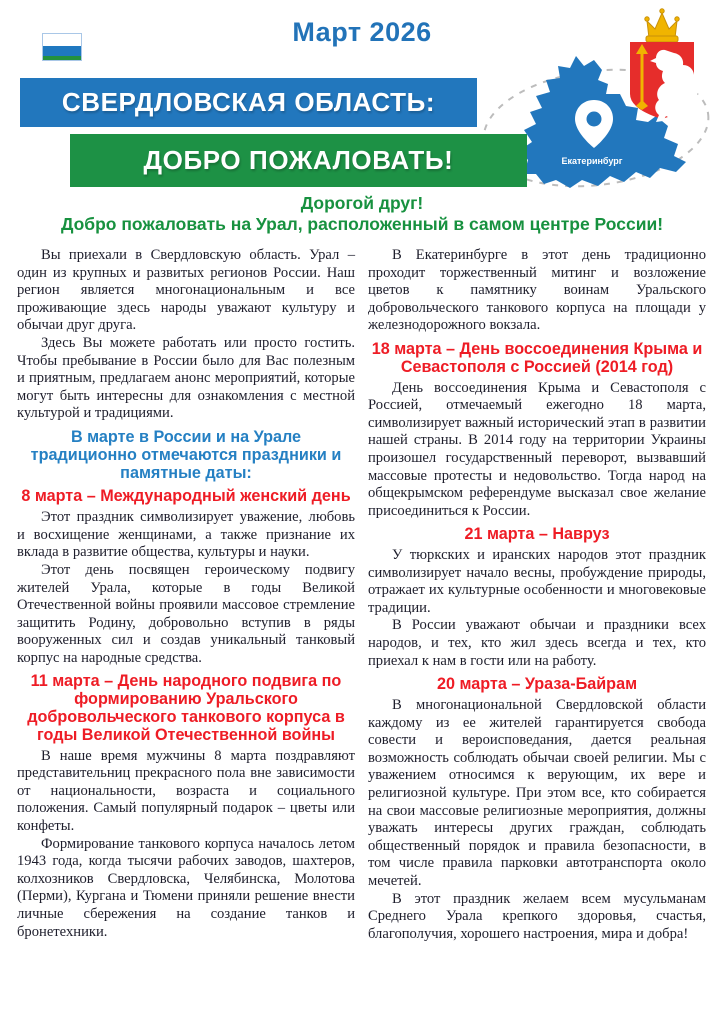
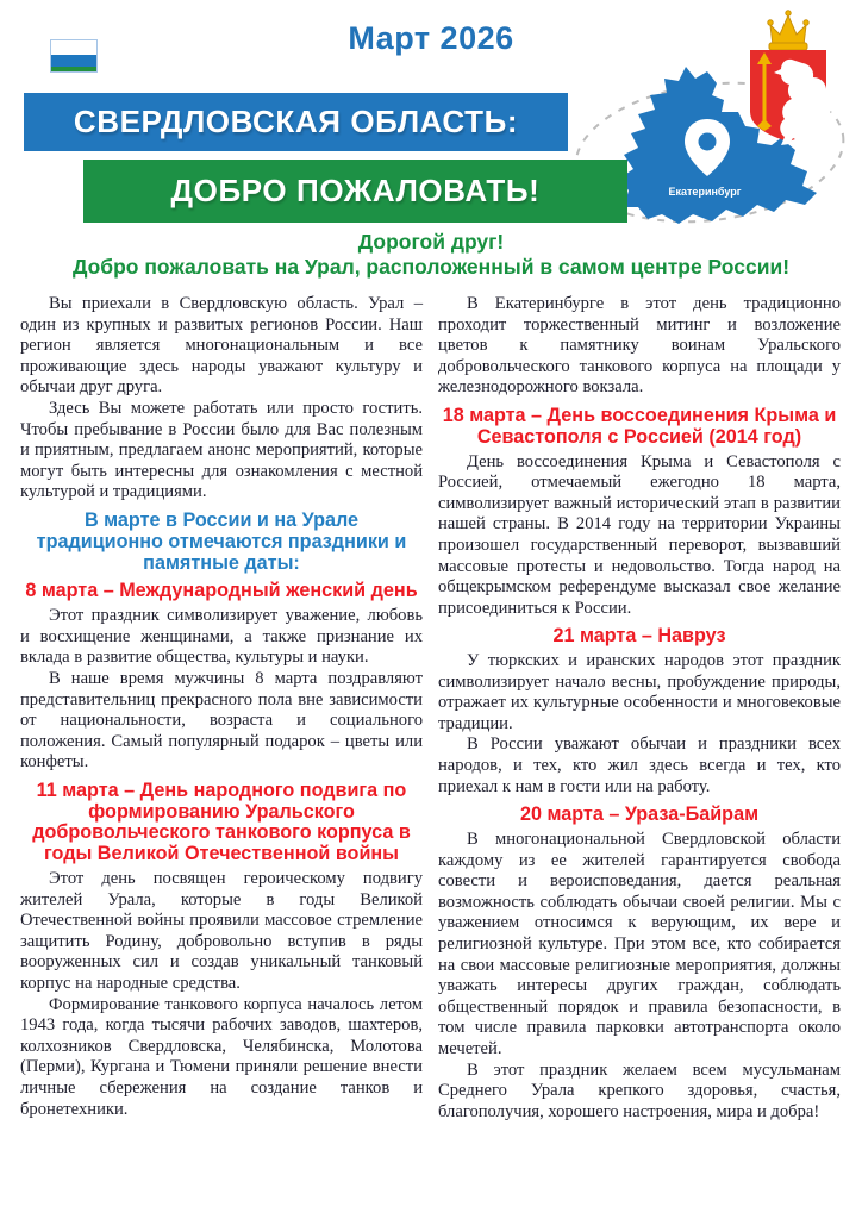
  Март 2026
  Екатеринбург
  СВЕРДЛОВСКАЯ ОБЛАСТЬ:
  ДОБРО ПОЖАЛОВАТЬ!
  Дорогой друг!
  Добро пожаловать на Урал, расположенный в самом центре России!
  Вы приехали в Свердловскую область. Урал – один из крупных и развитых регионов России. Наш регион является многонациональным и все проживающие здесь народы уважают культуру и обычаи друг друга.
  Здесь Вы можете работать или просто гостить. Чтобы пребывание в России было для Вас полезным и приятным, предлагаем анонс мероприятий, которые могут быть интересны для ознакомления с местной культурой и традициями.
  В марте в России и на Урале традиционно отмечаются праздники и памятные даты:
  8 марта – Международный женский день
  Этот праздник символизирует уважение, любовь и восхищение женщинами, а также признание их вклада в развитие общества, культуры и науки.
- Этот день посвящен героическому подвигу жителей Урала, которые в годы Великой Отечественной войны проявили массовое стремление защитить Родину, добровольно вступив в ряды вооруженных сил и создав уникальный танковый корпус на народные средства.
+ В наше время мужчины 8 марта поздравляют представительниц прекрасного пола вне зависимости от национальности, возраста и социального положения. Самый популярный подарок – цветы или конфеты.
  11 марта – День народного подвига по формированию Уральского добровольческого танкового корпуса в годы Великой Отечественной войны
- В наше время мужчины 8 марта поздравляют представительниц прекрасного пола вне зависимости от национальности, возраста и социального положения. Самый популярный подарок – цветы или конфеты.
+ Этот день посвящен героическому подвигу жителей Урала, которые в годы Великой Отечественной войны проявили массовое стремление защитить Родину, добровольно вступив в ряды вооруженных сил и создав уникальный танковый корпус на народные средства.
  Формирование танкового корпуса началось летом 1943 года, когда тысячи рабочих заводов, шахтеров, колхозников Свердловска, Челябинска, Молотова (Перми), Кургана и Тюмени приняли решение внести личные сбережения на создание танков и бронетехники.
  В Екатеринбурге в этот день традиционно проходит торжественный митинг и возложение цветов к памятнику воинам Уральского добровольческого танкового корпуса на площади у железнодорожного вокзала.
  18 марта – День воссоединения Крыма и Севастополя с Россией (2014 год)
  День воссоединения Крыма и Севастополя с Россией, отмечаемый ежегодно 18 марта, символизирует важный исторический этап в развитии нашей страны. В 2014 году на территории Украины произошел государственный переворот, вызвавший массовые протесты и недовольство. Тогда народ на общекрымском референдуме высказал свое желание присоединиться к России.
  21 марта – Навруз
  У тюркских и иранских народов этот праздник символизирует начало весны, пробуждение природы, отражает их культурные особенности и многовековые традиции.
  В России уважают обычаи и праздники всех народов, и тех, кто жил здесь всегда и тех, кто приехал к нам в гости или на работу.
  20 марта – Ураза-Байрам
  В многонациональной Свердловской области каждому из ее жителей гарантируется свобода совести и вероисповедания, дается реальная возможность соблюдать обычаи своей религии. Мы с уважением относимся к верующим, их вере и религиозной культуре. При этом все, кто собирается на свои массовые религиозные мероприятия, должны уважать интересы других граждан, соблюдать общественный порядок и правила безопасности, в том числе правила парковки автотранспорта около мечетей.
  В этот праздник желаем всем мусульманам Среднего Урала крепкого здоровья, счастья, благополучия, хорошего настроения, мира и добра!
